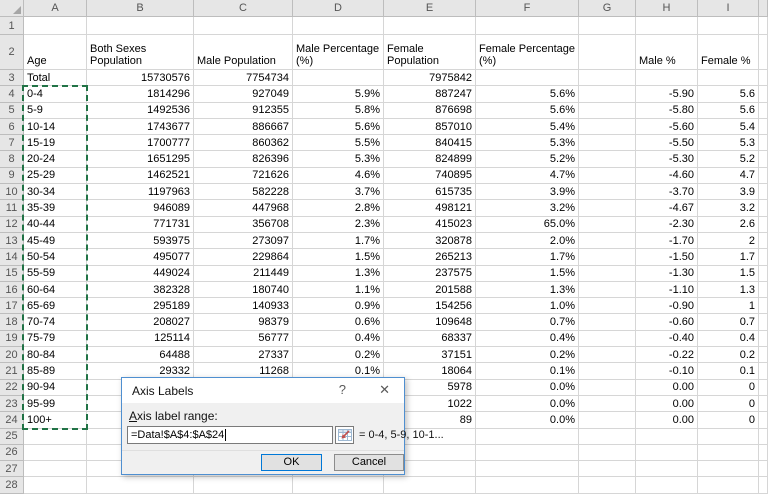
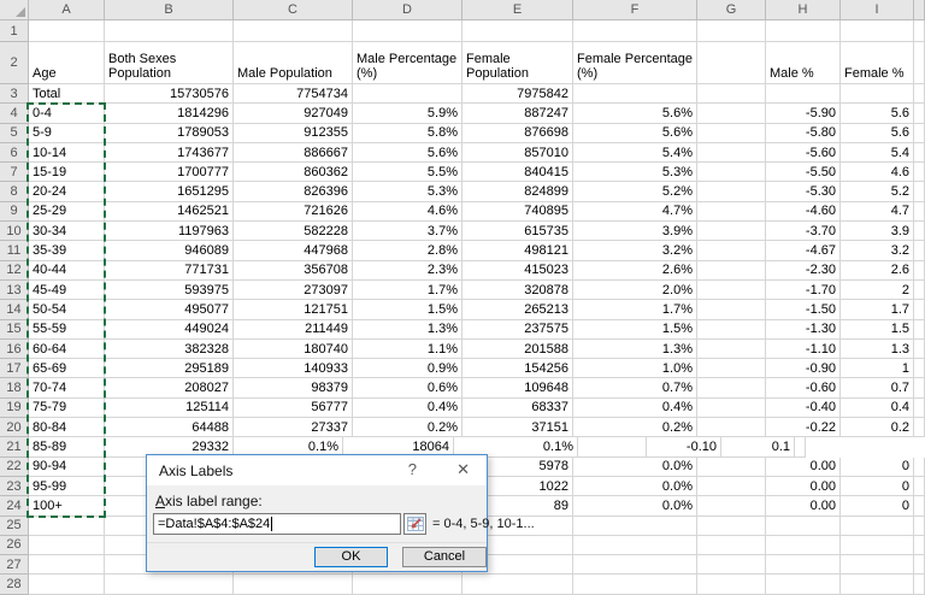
  A
  B
  C
  D
  E
  F
  G
  H
  I
  1
  2
  Age
  Both Sexes Population
  Male Population
  Male Percentage (%)
  Female Population
  Female Percentage (%)
  Male %
  Female %
  3
  Total
  15730576
  7754734
  7975842
  4
  0-4
  1814296
  927049
  5.9%
  887247
  5.6%
  -5.90
  5.6
  5
  5-9
- 1492536
+ 1789053
  912355
  5.8%
  876698
  5.6%
  -5.80
  5.6
  6
  10-14
  1743677
  886667
  5.6%
  857010
  5.4%
  -5.60
  5.4
  7
  15-19
  1700777
  860362
  5.5%
  840415
  5.3%
  -5.50
- 5.3
+ 4.6
  8
  20-24
  1651295
  826396
  5.3%
  824899
  5.2%
  -5.30
  5.2
  9
  25-29
  1462521
  721626
  4.6%
  740895
  4.7%
  -4.60
  4.7
  10
  30-34
  1197963
  582228
  3.7%
  615735
  3.9%
  -3.70
  3.9
  11
  35-39
  946089
  447968
  2.8%
  498121
  3.2%
  -4.67
  3.2
  12
  40-44
  771731
  356708
  2.3%
  415023
- 65.0%
+ 2.6%
  -2.30
  2.6
  13
  45-49
  593975
  273097
  1.7%
  320878
  2.0%
  -1.70
  2
  14
  50-54
  495077
- 229864
+ 121751
  1.5%
  265213
  1.7%
  -1.50
  1.7
  15
  55-59
  449024
  211449
  1.3%
  237575
  1.5%
  -1.30
  1.5
  16
  60-64
  382328
  180740
  1.1%
  201588
  1.3%
  -1.10
  1.3
  17
  65-69
  295189
  140933
  0.9%
  154256
  1.0%
  -0.90
  1
  18
  70-74
  208027
  98379
  0.6%
  109648
  0.7%
  -0.60
  0.7
  19
  75-79
  125114
  56777
  0.4%
  68337
  0.4%
  -0.40
  0.4
  20
  80-84
  64488
  27337
  0.2%
  37151
  0.2%
  -0.22
  0.2
  21
  85-89
  29332
- 11268
  0.1%
  18064
  0.1%
  -0.10
  0.1
  22
  90-94
  5978
  0.0%
  0.00
  0
  23
  95-99
  1022
  0.0%
  0.00
  0
  24
  100+
  89
  0.0%
  0.00
  0
  25
  26
  27
  28
  Axis Labels
  ?
  ✕
  Axis label range:
  =Data!$A$4:$A$24
  = 0-4, 5-9, 10-1...
  OK
  Cancel
